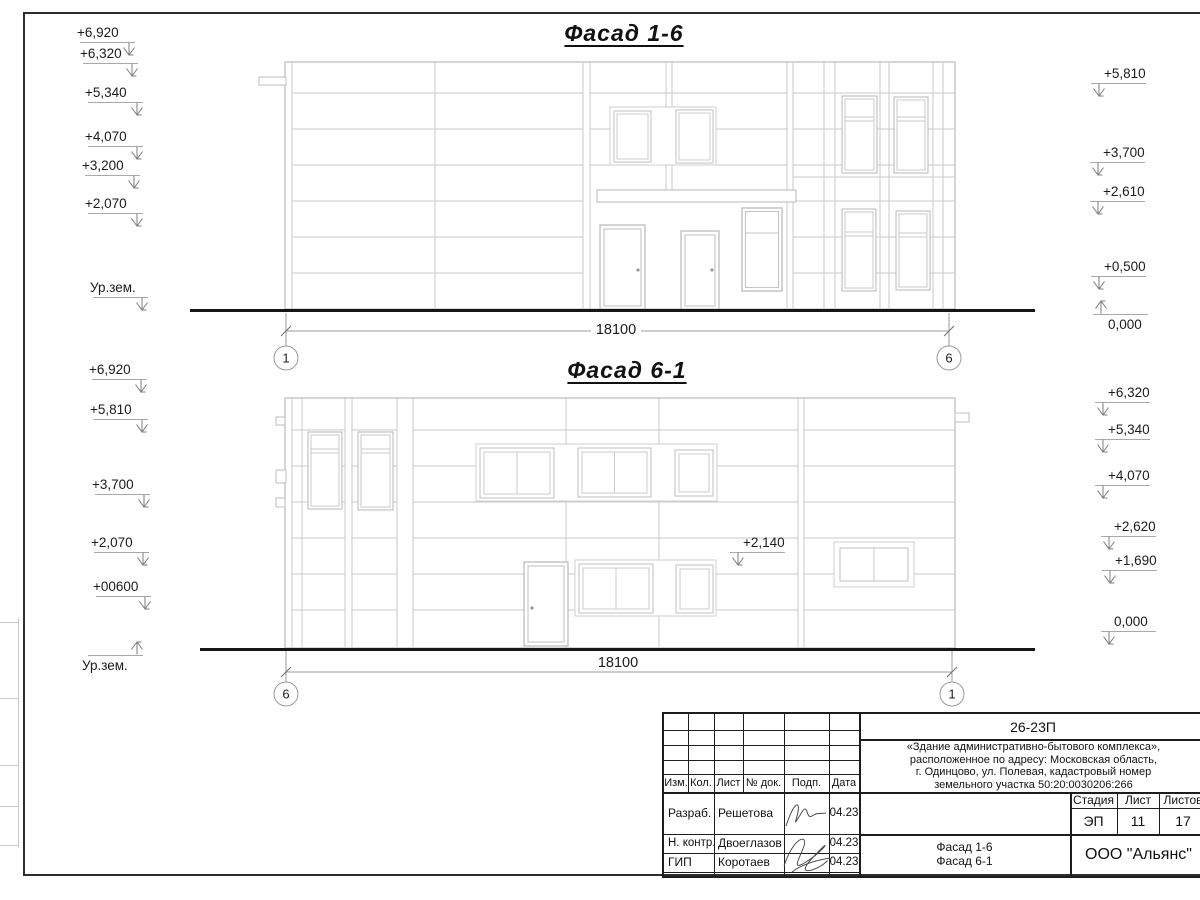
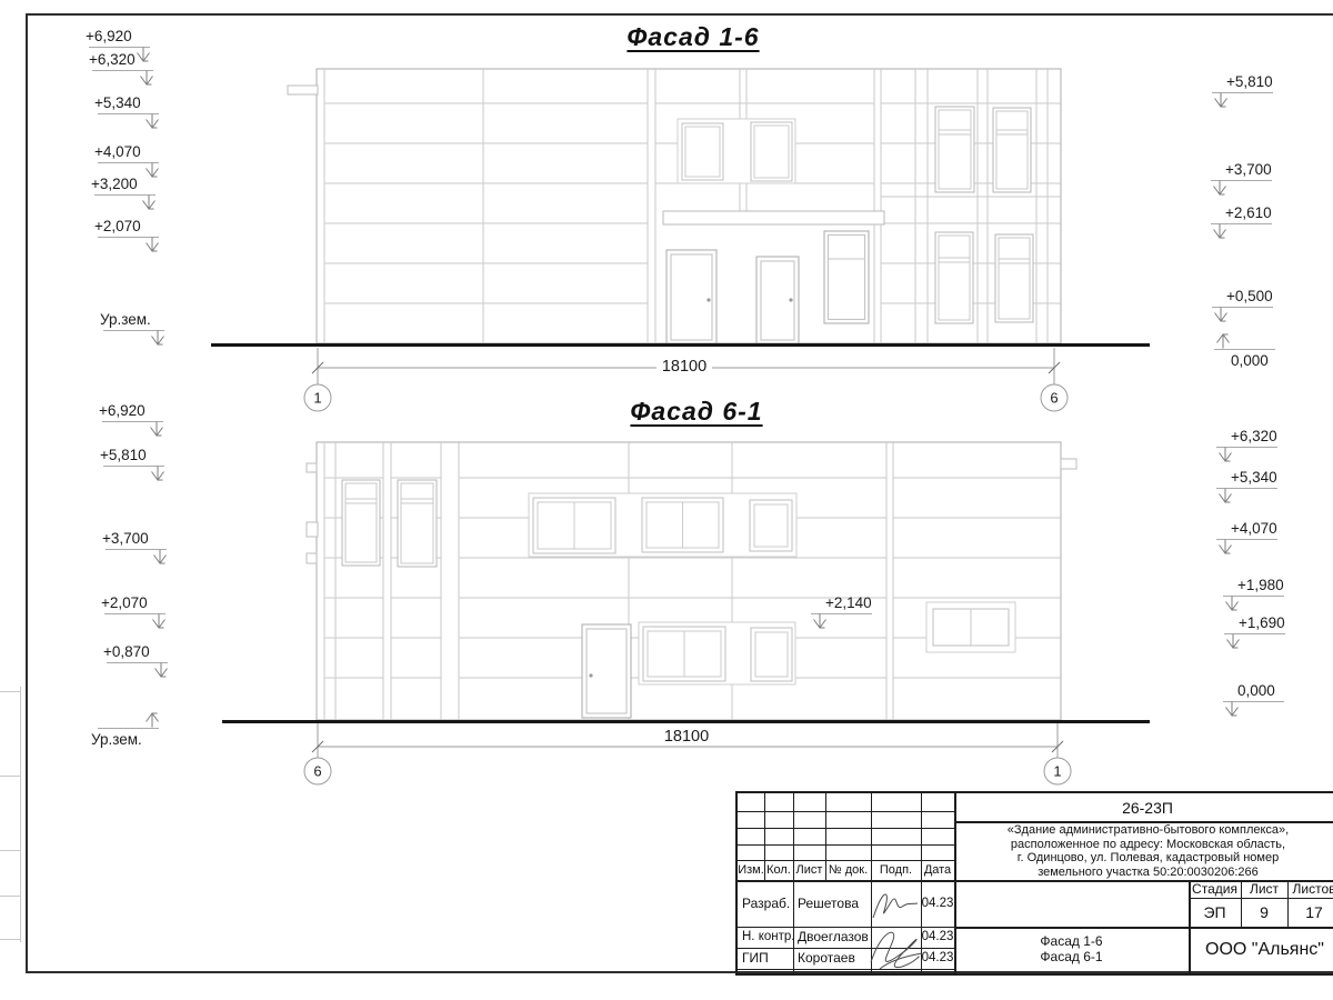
  Фасад 1-6
  18100
  1
  6
  Фасад 6-1
  18100
  6
  1
  26-23П
  «Здание административно-бытового комплекса»,
  расположенное по адресу: Московская область,
  г. Одинцово, ул. Полевая, кадастровый номер
  земельного участка 50:20:0030206:266
  Изм.
  Кол.
  Лист
  № док.
  Подп.
  Дата
  Разраб.
  Решетова
  04.23
  Н. контр.
  Двоеглазов
  04.23
  ГИП
  Коротаев
  04.23
  Стадия
  Лист
  Листов
  ЭП
- 11
+ 9
  17
  Фасад 1-6
  Фасад 6-1
  ООО "Альянс"
  +6,920
  +6,320
  +5,340
  +4,070
  +3,200
  +2,070
  Ур.зем.
  +5,810
  +3,700
  +2,610
  +0,500
  0,000
  +6,920
  +5,810
  +3,700
  +2,070
- +00600
+ +0,870
  Ур.зем.
  +6,320
  +5,340
  +4,070
- +2,620
+ +1,980
  +1,690
  0,000
  +2,140
